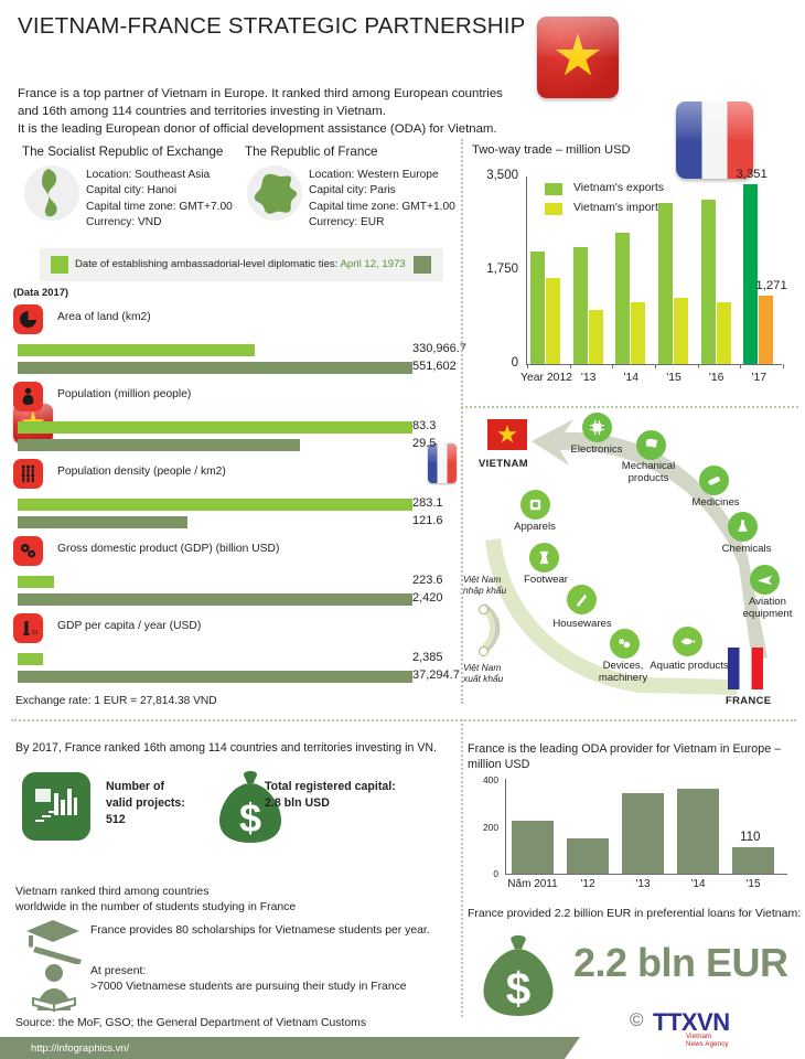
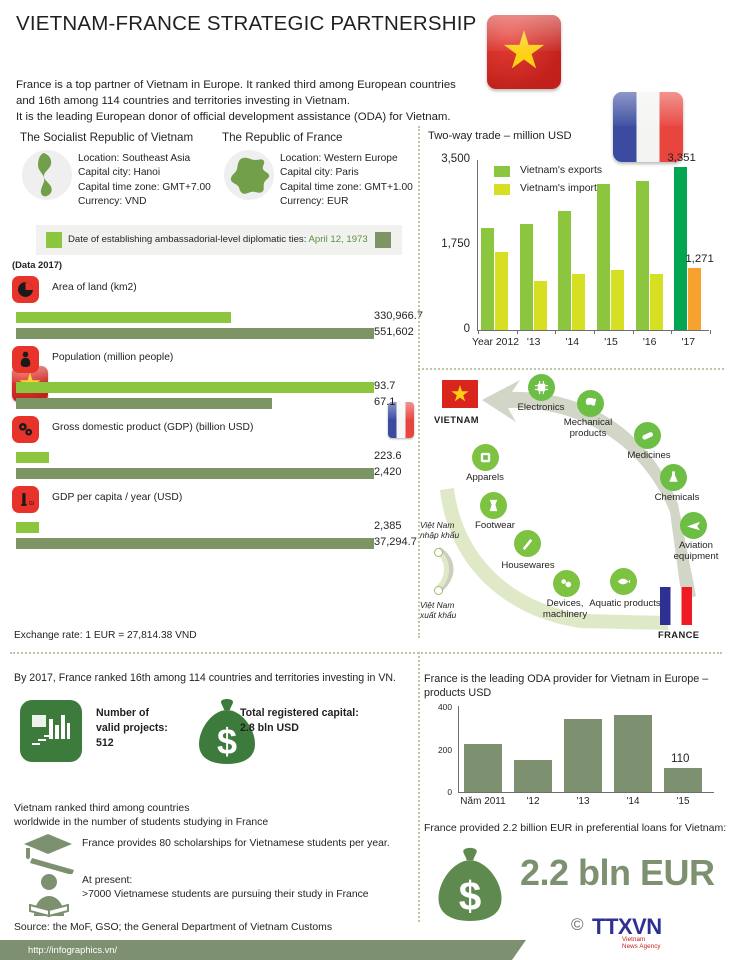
  VIETNAM-FRANCE STRATEGIC PARTNERSHIP
  France is a top partner of Vietnam in Europe. It ranked third among European countries
  and 16th among 114 countries and territories investing in Vietnam.
  It is the leading European donor of official development assistance (ODA) for Vietnam.
- The Socialist Republic of Exchange
+ The Socialist Republic of Vietnam
  Location: Southeast Asia
  Capital city: Hanoi
  Capital time zone: GMT+7.00
  Currency: VND
  The Republic of France
  Location: Western Europe
  Capital city: Paris
  Capital time zone: GMT+1.00
  Currency: EUR
  Date of establishing ambassadorial-level diplomatic ties: April 12, 1973
  (Data 2017)
  Area of land (km2)
  330,966.7
  551,602
  Population (million people)
- 83.3
+ 93.7
- 29.5
+ 67.1
- Population density (people / km2)
- 283.1
- 121.6
  Gross domestic product (GDP) (billion USD)
  223.6
  2,420
  GDP per capita / year (USD)
  2,385
  37,294.7
  Exchange rate: 1 EUR = 27,814.38 VND
  Two-way trade – million USD
  3,500
  1,750
  0
  Vietnam's exports
  Vietnam's import
  Year 2012
  '13
  '14
  '15
  '16
  '17
  3,351
  1,271
  VIETNAM
  FRANCE
  Electronics
  Mechanical
  products
  Medicines
  Chemicals
  Aviation
  equipment
  Apparels
  Footwear
  Housewares
  Devices,
  machinery
  Aquatic products
  Việt Nam
  nhập khẩu
  Việt Nam
  xuất khẩu
  By 2017, France ranked 16th among 114 countries and territories investing in VN.
  Number of
  valid projects:
  512
  $
  Total registered capital:
  2.8 bln USD
  Vietnam ranked third among countries
  worldwide in the number of students studying in France
  France provides 80 scholarships for Vietnamese students per year.
  At present:
  >7000 Vietnamese students are pursuing their study in France
  Source: the MoF, GSO; the General Department of Vietnam Customs
  http://infographics.vn/
- France is the leading ODA provider for Vietnam in Europe – million USD
+ France is the leading ODA provider for Vietnam in Europe – products USD
  400
  200
  0
  Năm 2011
  '12
  '13
  '14
  '15
  110
  France provided 2.2 billion EUR in preferential loans for Vietnam:
  $
  2.2 bln EUR
  ©
  TTXVN
